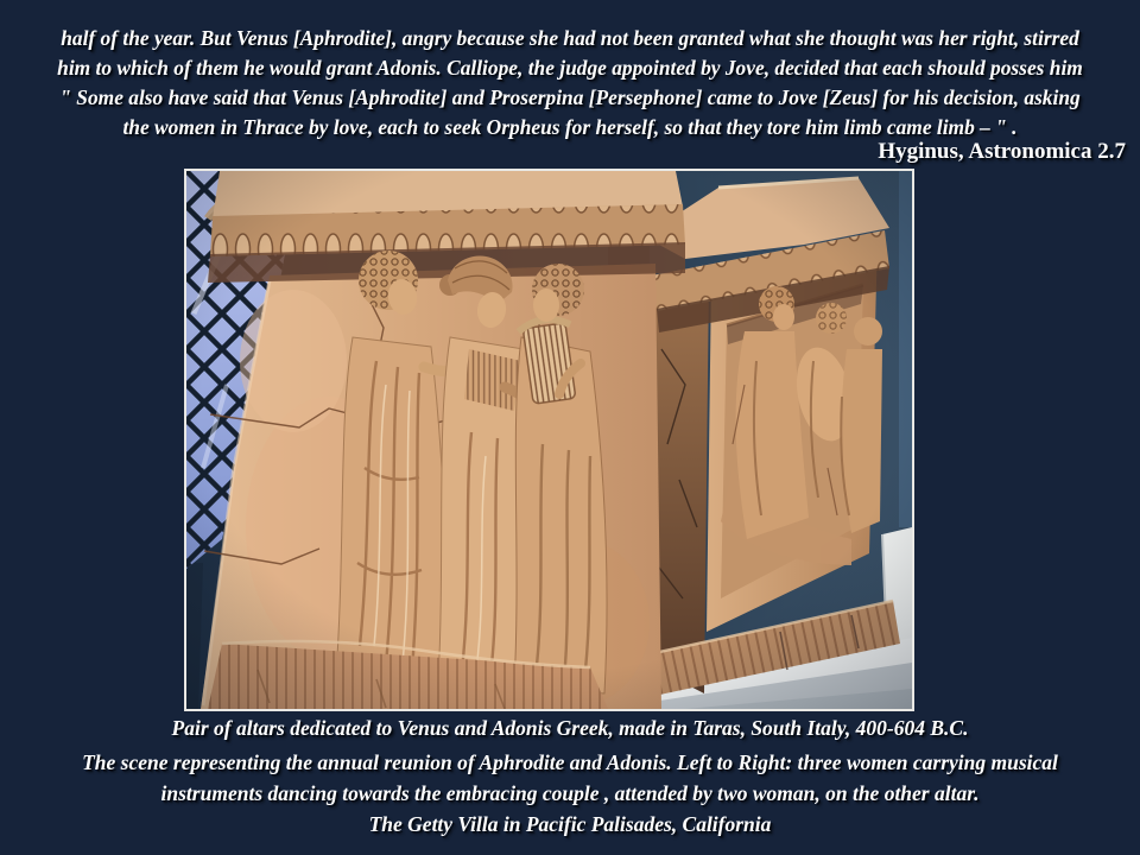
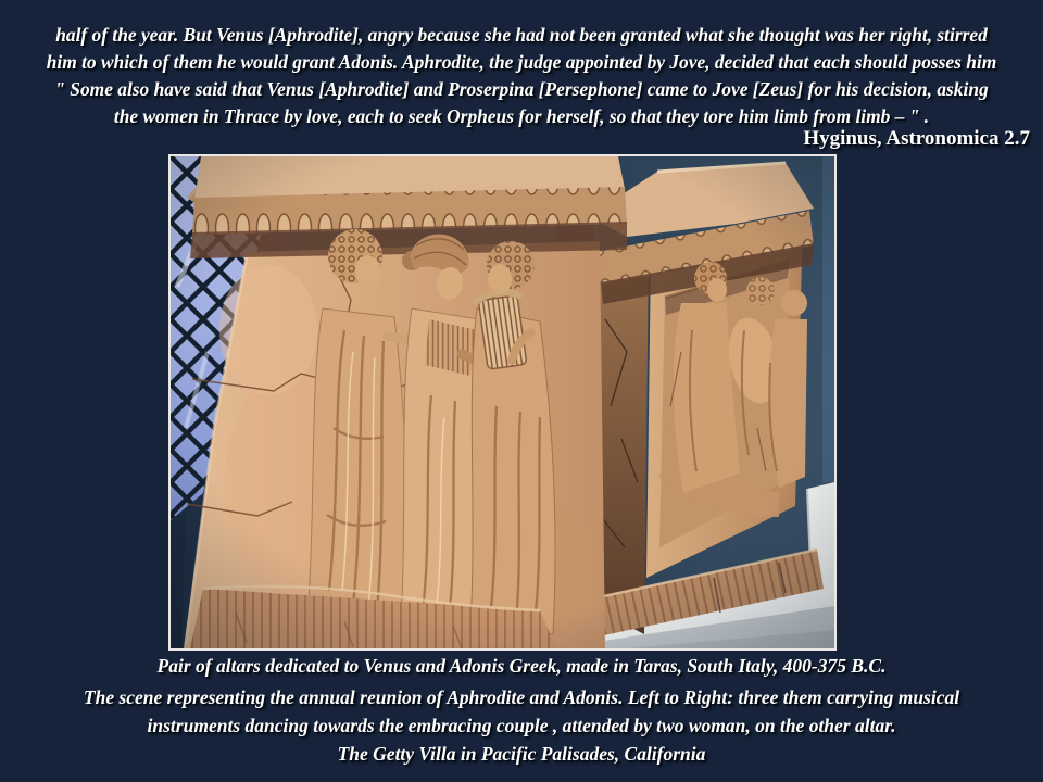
  half of the year. But Venus [Aphrodite], angry because she had not been granted what she thought was her right, stirred
- him to which of them he would grant Adonis. Calliope, the judge appointed by Jove, decided that each should posses him
+ him to which of them he would grant Adonis. Aphrodite, the judge appointed by Jove, decided that each should posses him
  " Some also have said that Venus [Aphrodite] and Proserpina [Persephone] came to Jove [Zeus] for his decision, asking
- the women in Thrace by love, each to seek Orpheus for herself, so that they tore him limb came limb – " .
+ the women in Thrace by love, each to seek Orpheus for herself, so that they tore him limb from limb – " .
  Hyginus, Astronomica 2.7
- Pair of altars dedicated to Venus and Adonis Greek, made in Taras, South Italy, 400-604 B.C.
+ Pair of altars dedicated to Venus and Adonis Greek, made in Taras, South Italy, 400-375 B.C.
- The scene representing the annual reunion of Aphrodite and Adonis. Left to Right: three women carrying musical
+ The scene representing the annual reunion of Aphrodite and Adonis. Left to Right: three them carrying musical
  instruments dancing towards the embracing couple , attended by two woman, on the other altar.
  The Getty Villa in Pacific Palisades, California
